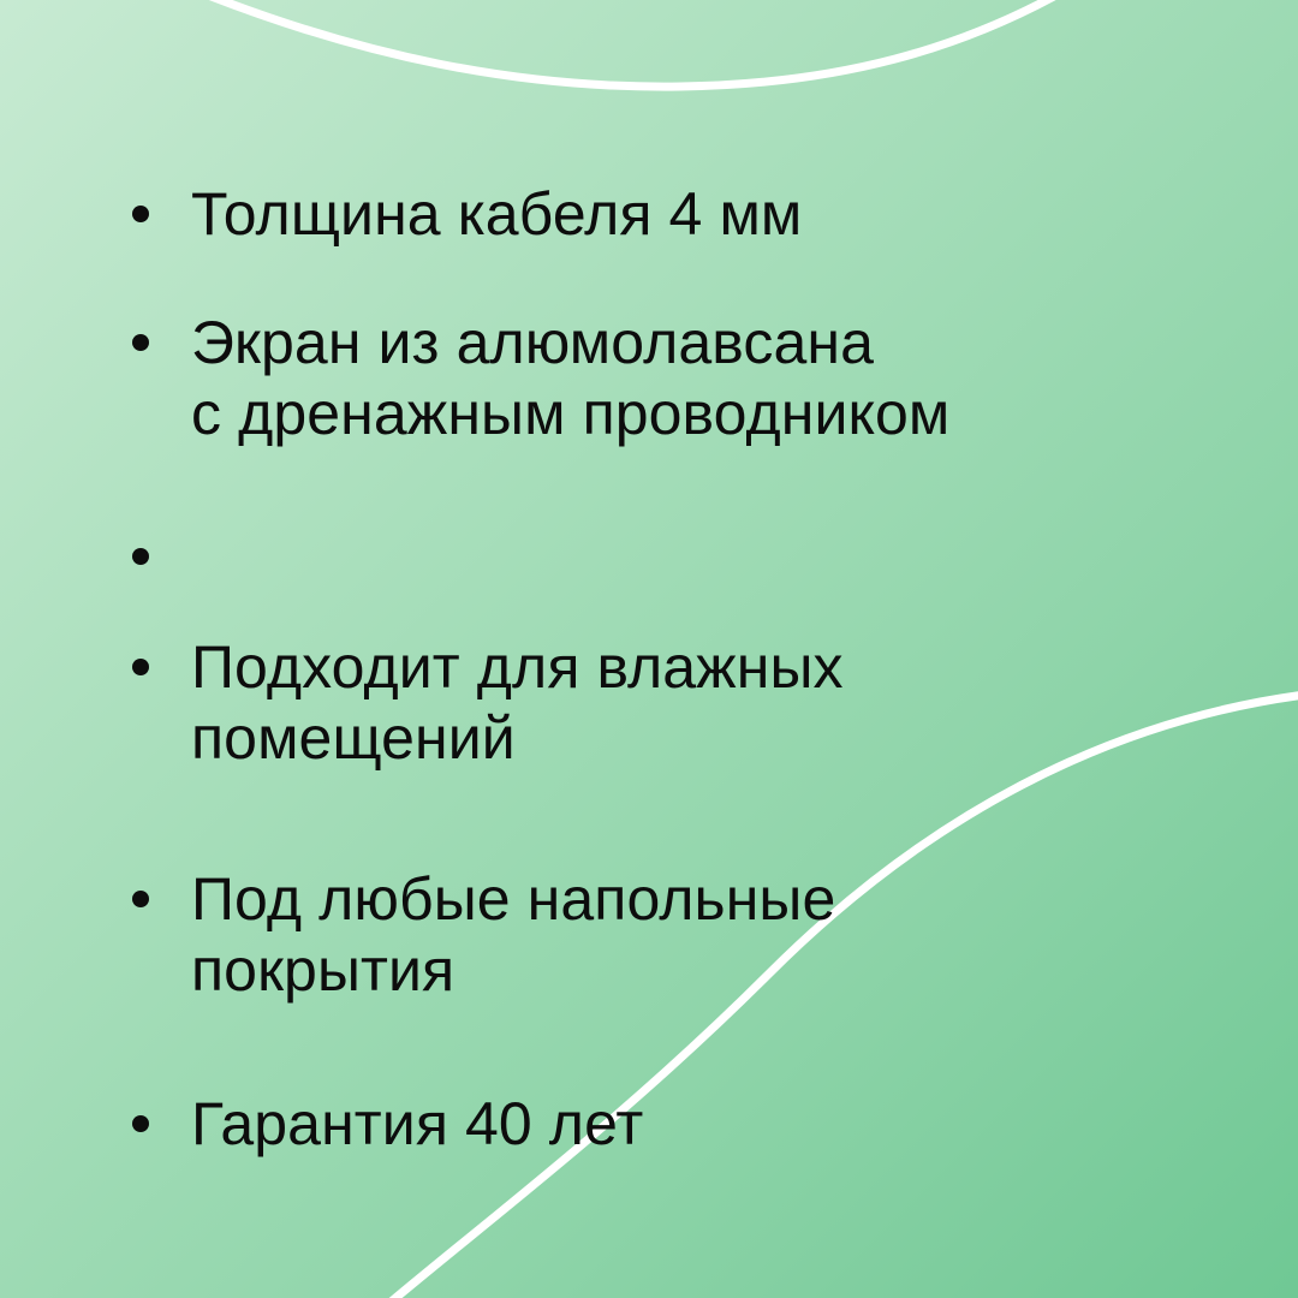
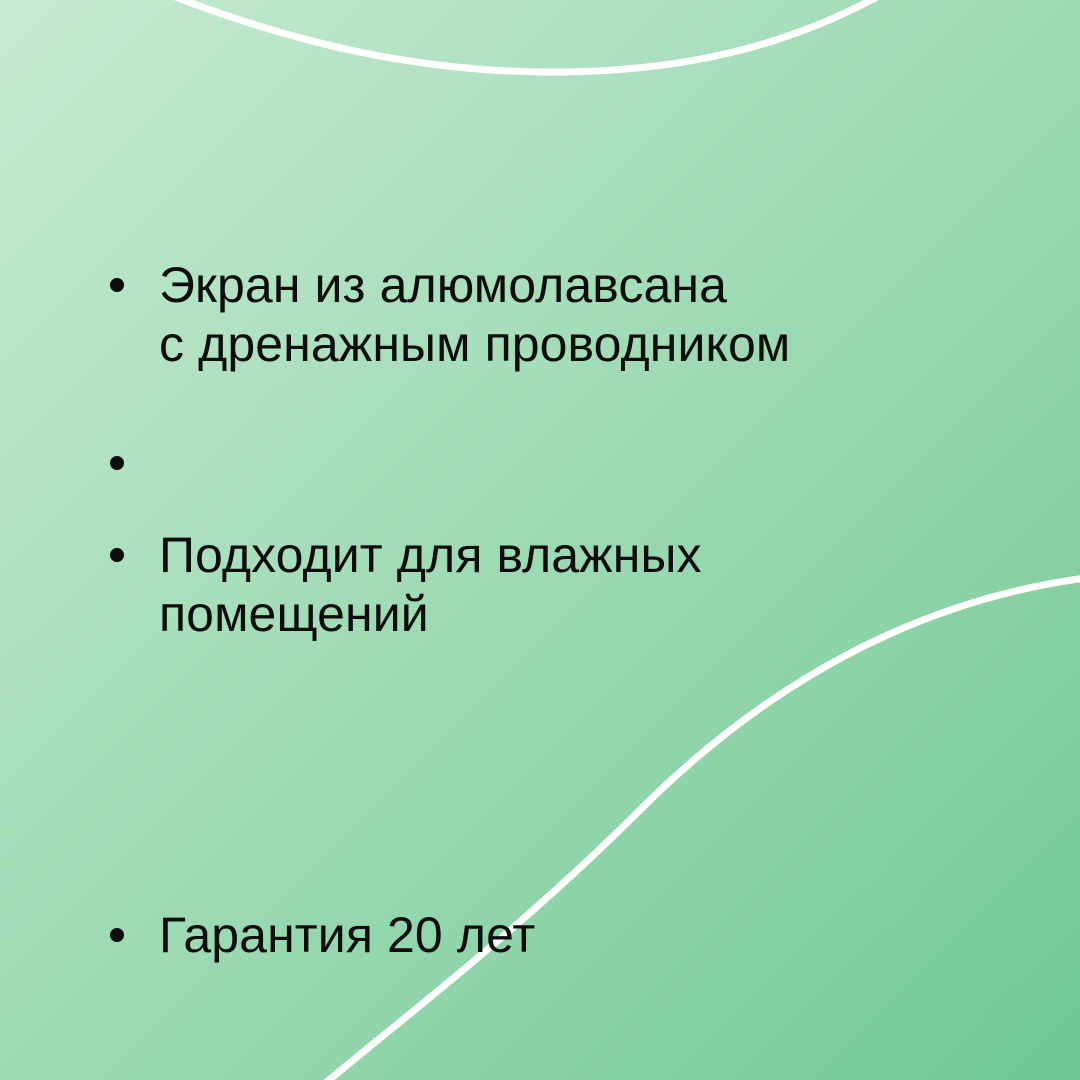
- Толщина кабеля 4 мм
  Экран из алюмолавсана
  с дренажным проводником
  Подходит для влажных
  помещений
- Под любые напольные
- покрытия
- Гарантия 40 лет
+ Гарантия 20 лет
